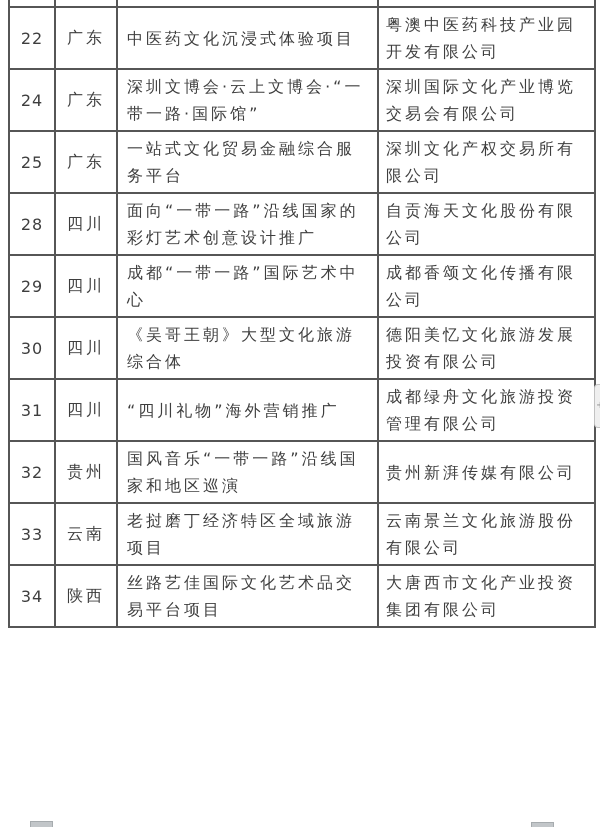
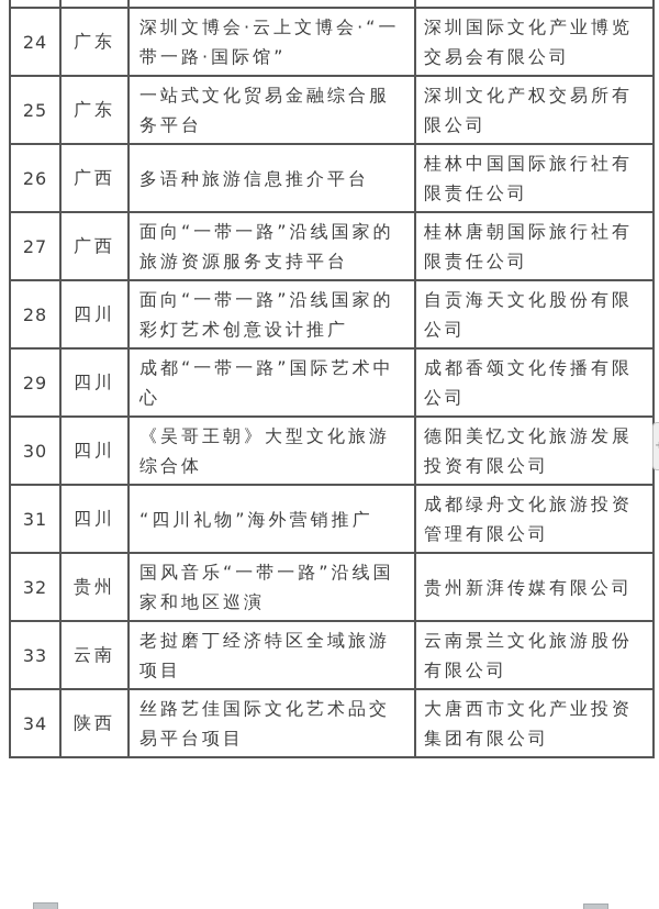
- 22	广东	中医药文化沉浸式体验项目	粤澳中医药科技产业园开发有限公司
  24	广东	深圳文博会·云上文博会·“一带一路·国际馆”	深圳国际文化产业博览交易会有限公司
  25	广东	一站式文化贸易金融综合服务平台	深圳文化产权交易所有限公司
+ 26	广西	多语种旅游信息推介平台	桂林中国国际旅行社有限责任公司
+ 27	广西	面向“一带一路”沿线国家的旅游资源服务支持平台	桂林唐朝国际旅行社有限责任公司
  28	四川	面向“一带一路”沿线国家的彩灯艺术创意设计推广	自贡海天文化股份有限公司
  29	四川	成都“一带一路”国际艺术中心	成都香颂文化传播有限公司
  30	四川	《吴哥王朝》大型文化旅游综合体	德阳美忆文化旅游发展投资有限公司
  31	四川	“四川礼物”海外营销推广	成都绿舟文化旅游投资管理有限公司
  32	贵州	国风音乐“一带一路”沿线国家和地区巡演	贵州新湃传媒有限公司
  33	云南	老挝磨丁经济特区全域旅游项目	云南景兰文化旅游股份有限公司
  34	陕西	丝路艺佳国际文化艺术品交易平台项目	大唐西市文化产业投资集团有限公司
